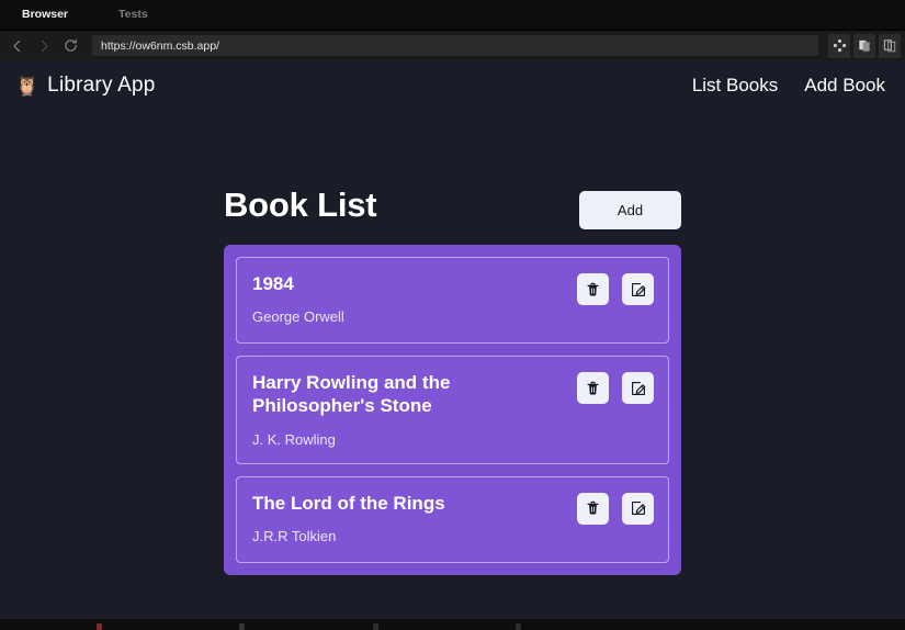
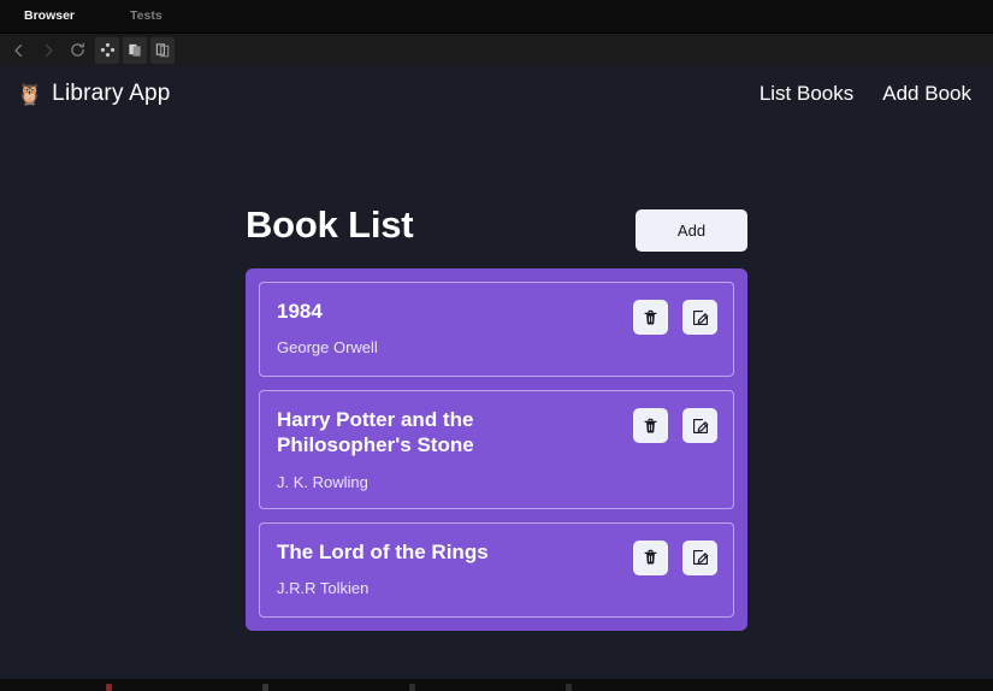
  Browser
  Tests
- https://ow6nm.csb.app/
  🦉
  Library App
  List Books
  Add Book
  Book List
  Add
  1984
  George Orwell
- Harry Rowling and the Philosopher's Stone
+ Harry Potter and the Philosopher's Stone
  J. K. Rowling
  The Lord of the Rings
  J.R.R Tolkien
